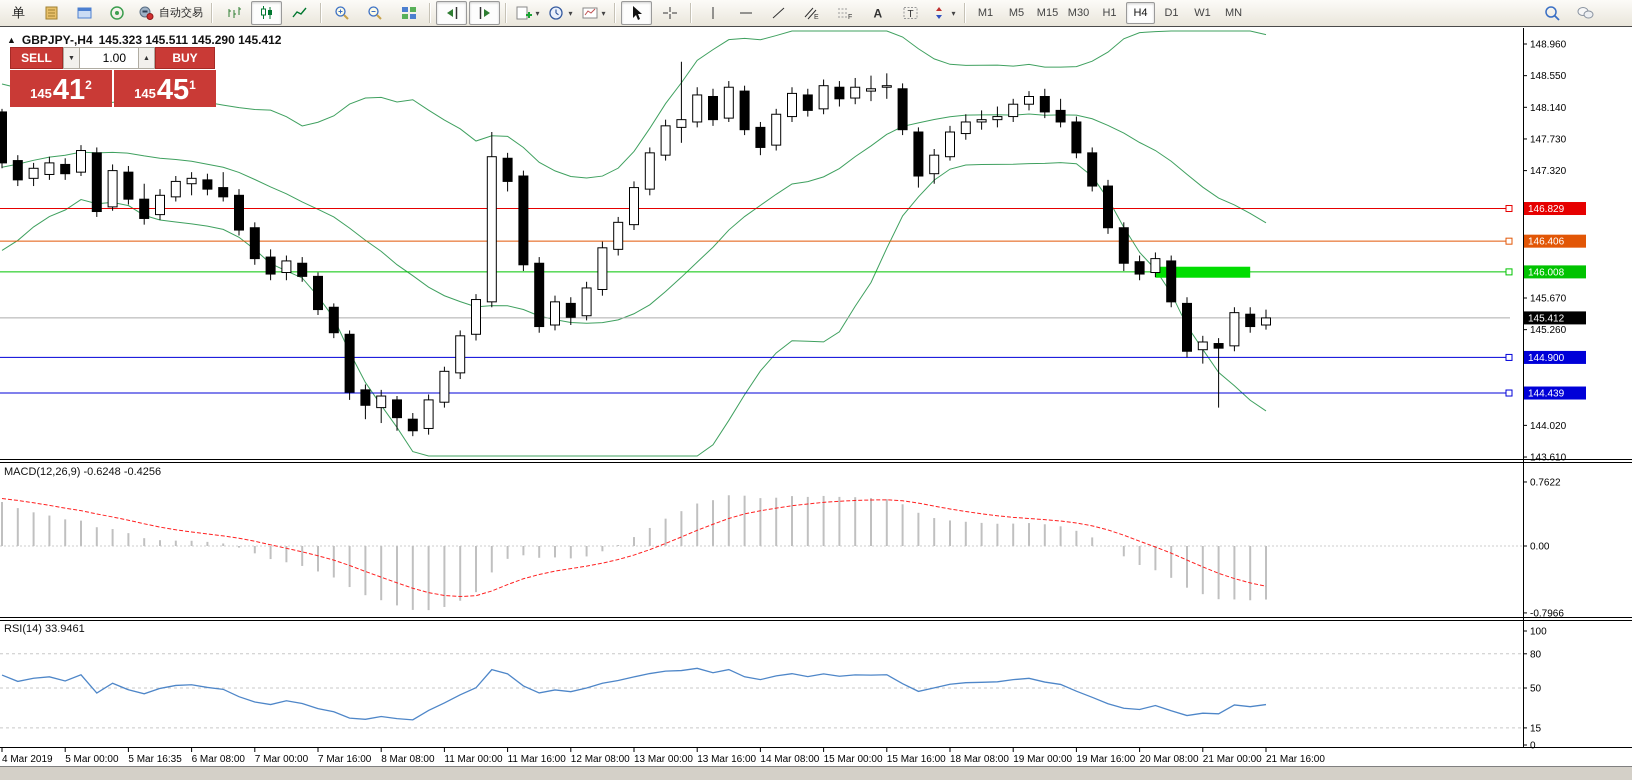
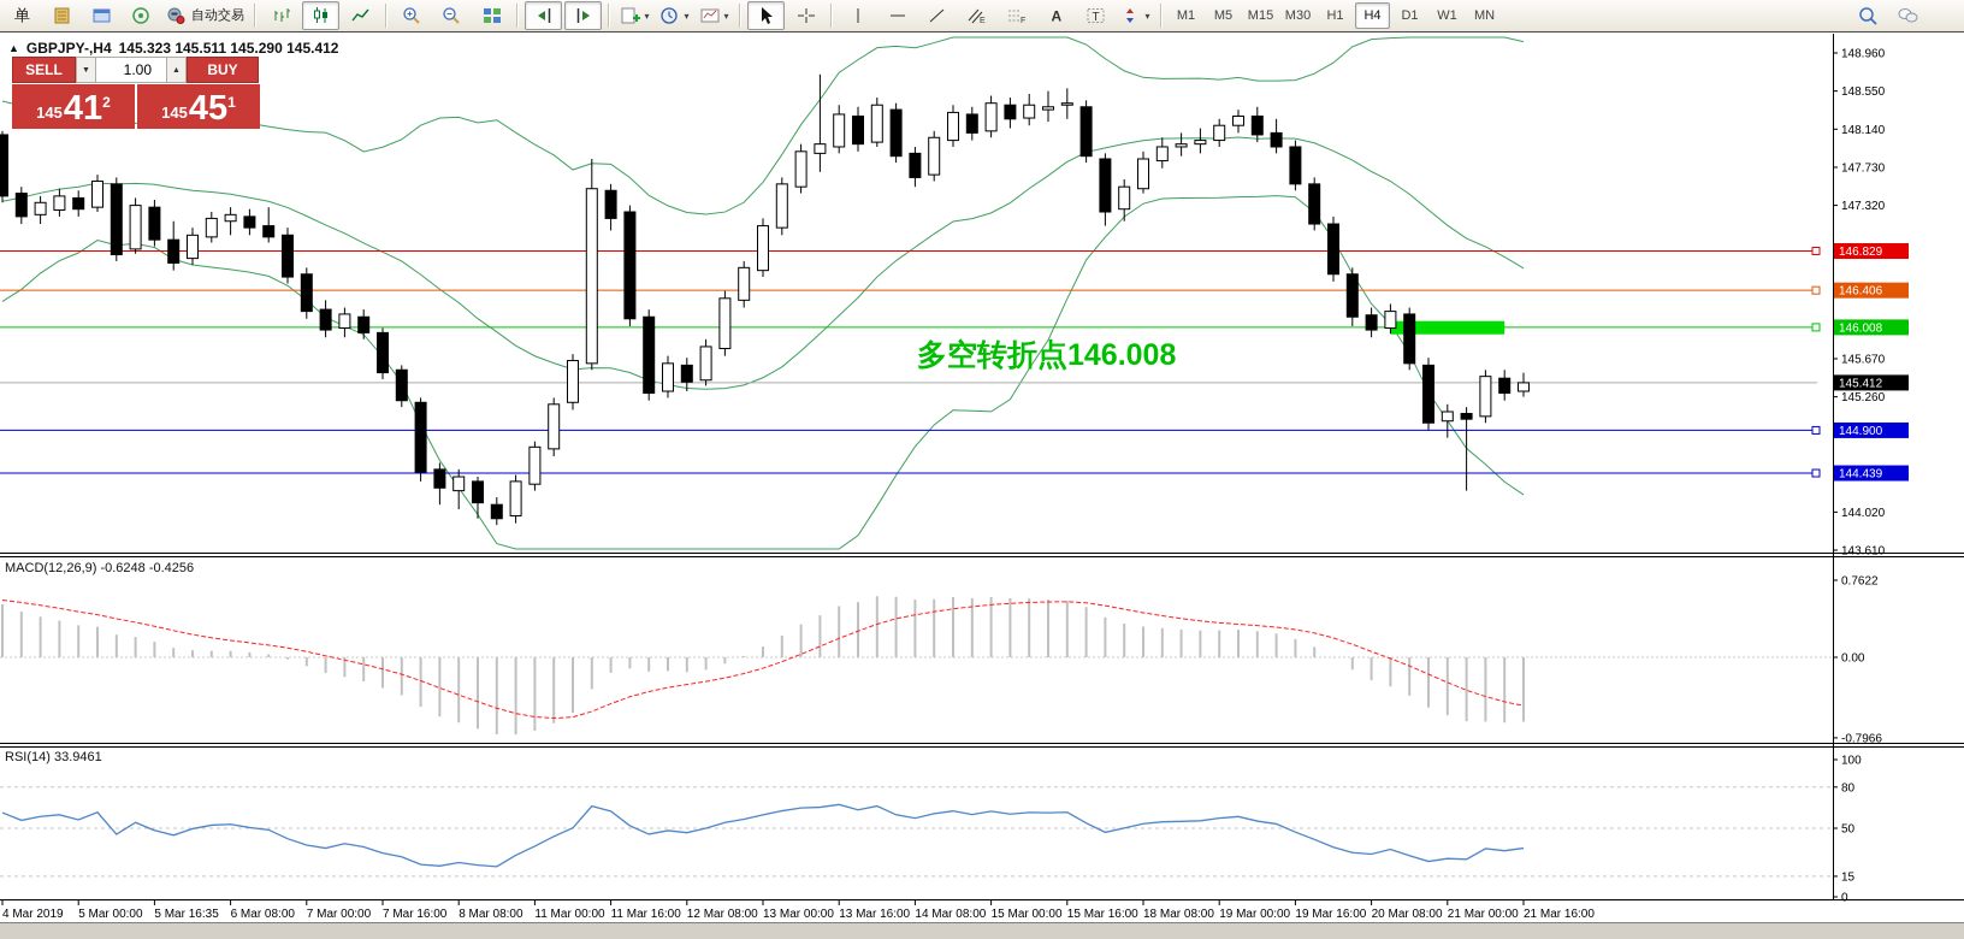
+ 多空转折点146.008
  148.960
  148.550
  148.140
  147.730
  147.320
  145.670
  145.260
  144.020
  143.610
  146.829
  146.406
  146.008
  144.900
  144.439
  145.412
  0.7622
  0.00
  -0.7966
  100
  80
  50
  15
  0
  4 Mar 2019
  5 Mar 00:00
  5 Mar 16:35
  6 Mar 08:00
  7 Mar 00:00
  7 Mar 16:00
  8 Mar 08:00
  11 Mar 00:00
  11 Mar 16:00
  12 Mar 08:00
  13 Mar 00:00
  13 Mar 16:00
  14 Mar 08:00
  15 Mar 00:00
  15 Mar 16:00
  18 Mar 08:00
  19 Mar 00:00
  19 Mar 16:00
  20 Mar 08:00
  21 Mar 00:00
  21 Mar 16:00
  单
  自动交易
  ▾
  ▾
  ▾
  A
  T
  ▾
  M1
  M5
  M15
  M30
  H1
  H4
  D1
  W1
  MN
  ▲
  GBPJPY-,H4
  145.323 145.511 145.290 145.412
  SELL
  1.00
  BUY
  145
  41
  2
  145
  45
  1
  MACD(12,26,9) -0.6248 -0.4256
  RSI(14) 33.9461
